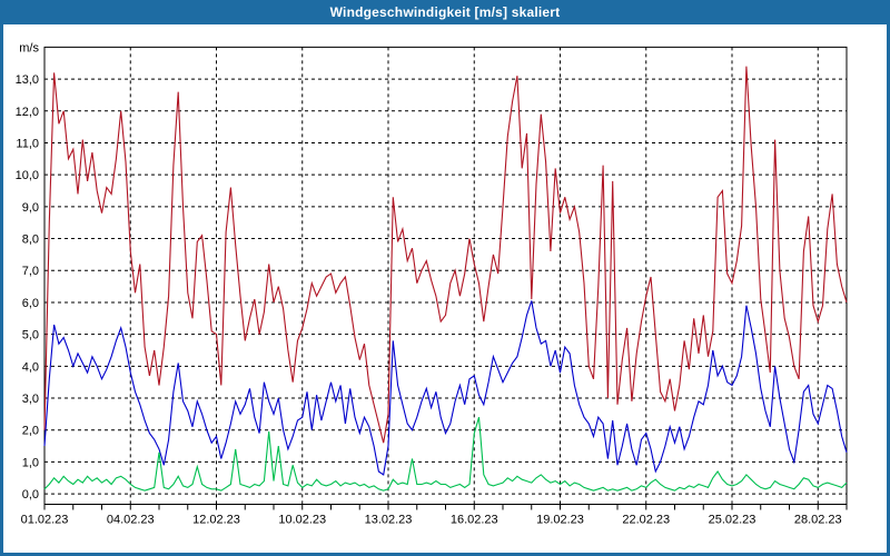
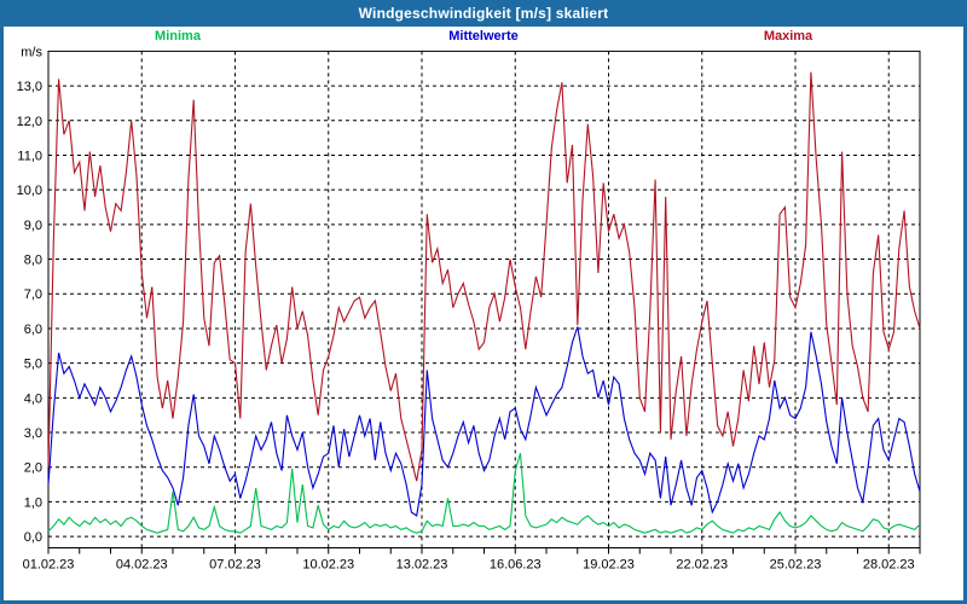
  Windgeschwindigkeit [m/s] skaliert
+ Minima
+ Mittelwerte
+ Maxima
  0,0
  1,0
  2,0
  3,0
  4,0
  5,0
  6,0
  7,0
  8,0
  9,0
  10,0
  11,0
  12,0
  13,0
  m/s
  01.02.23
  04.02.23
- 12.02.23
+ 07.02.23
  10.02.23
  13.02.23
- 16.02.23
+ 16.06.23
  19.02.23
  22.02.23
  25.02.23
  28.02.23
